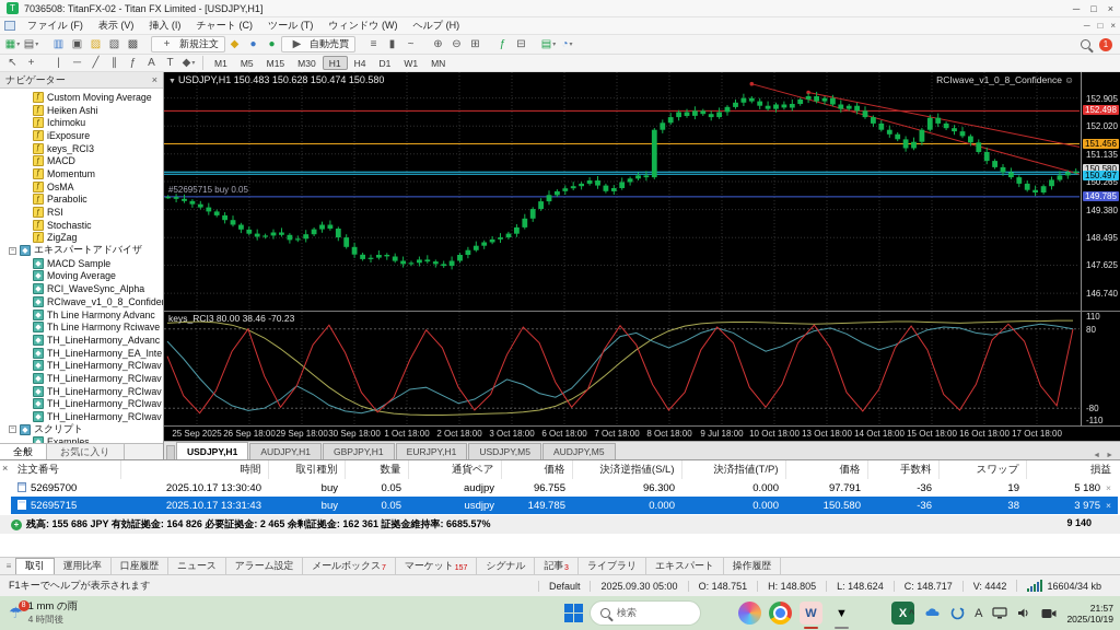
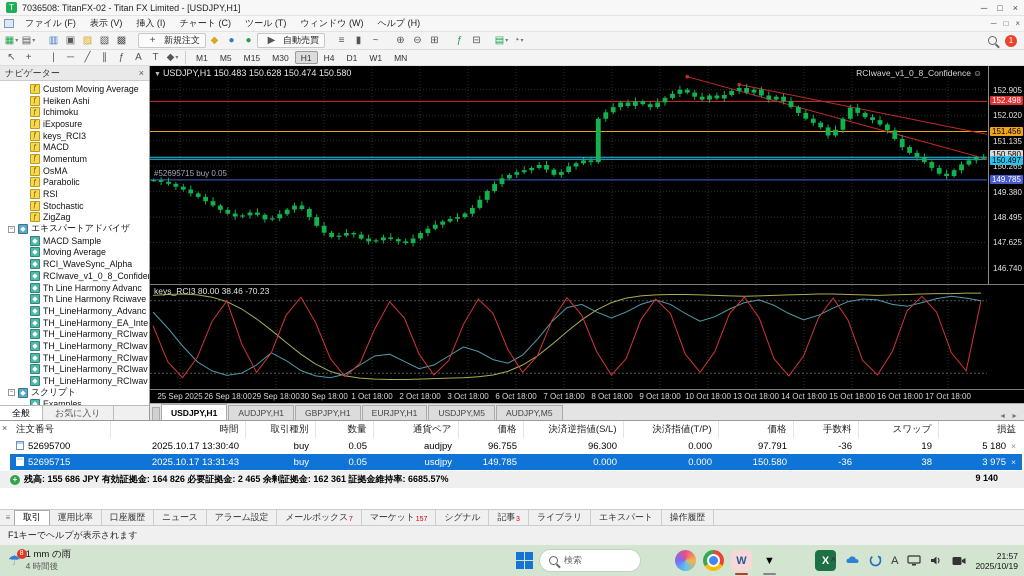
  T
  7036508: TitanFX-02 - Titan FX Limited - [USDJPY,H1]
  ─
  □
  ×
  ファイル (F) 表示 (V) 挿入 (I) チャート (C) ツール (T) ウィンドウ (W) ヘルプ (H)
  ─
  □
  ×
  ▦
  ▤
  ▥
  ▣
  ▨
  ▧
  ▩
  +
  新規注文
  ◆
  ●
  ●
  ▶
  自動売買
  ≡
  ▮
  ~
  ⊕
  ⊖
  ⊞
  ƒ
  ⊟
  ▤
  ◔
  1
  ↖
  +
  |
  ─
  ╱
  ∥
  ƒ
  A
  T
  ◆
  M1 M5 M15 M30 H1 H4 D1 W1 MN
  ナビゲーター
  ×
  Custom Moving Average
  Heiken Ashi
  Ichimoku
  iExposure
  keys_RCI3
  MACD
  Momentum
  OsMA
  Parabolic
  RSI
  Stochastic
  ZigZag
  エキスパートアドバイザ
  MACD Sample
  Moving Average
  RCI_WaveSync_Alpha
  RCIwave_v1_0_8_Confide
  Th Line Harmony Advanc
  Th Line Harmony Rciwave
  TH_LineHarmony_Advanc
  TH_LineHarmony_EA_Inte
  TH_LineHarmony_RCIwav
  TH_LineHarmony_RCIwav
  TH_LineHarmony_RCIwav
  TH_LineHarmony_RCIwav
  TH_LineHarmony_RCIwav
  スクリプト
  全般
  お気に入り
  USDJPY,H1 150.483 150.628 150.474 150.580
  RCIwave_v1_0_8_Confidence ☺
  #52695715 buy 0.05
  152.905
  152.020
  151.135
  150.265
  149.380
  148.495
  147.625
  146.740
  152.498
  151.456
  150.580
  150.497
  149.785
  keys_RCI3 80.00 38.46 -70.23
- 110
- 80
- -80
- -110
  25 Sep 2025
  26 Sep 18:00
  29 Sep 18:00
  30 Sep 18:00
  1 Oct 18:00
  2 Oct 18:00
  3 Oct 18:00
  6 Oct 18:00
  7 Oct 18:00
  8 Oct 18:00
- 9 Jul 18:00
+ 9 Oct 18:00
  10 Oct 18:00
  13 Oct 18:00
  14 Oct 18:00
  15 Oct 18:00
  16 Oct 18:00
  17 Oct 18:00
  USDJPY,H1
  AUDJPY,H1
  GBPJPY,H1
  EURJPY,H1
  USDJPY,M5
  AUDJPY,M5
  ×
  注文番号	時間	取引種別	数量	通貨ペア	価格	決済逆指値(S/L)	決済指値(T/P)	価格	手数料	スワップ	損益
  52695700	2025.10.17 13:30:40	buy	0.05	audjpy	96.755	96.300	0.000	97.791	-36	19	5 180 ×
  52695715	2025.10.17 13:31:43	buy	0.05	usdjpy	149.785	0.000	0.000	150.580	-36	38	3 975 ×
  +
  残高: 155 686 JPY 有効証拠金: 164 826 必要証拠金: 2 465 余剰証拠金: 162 361 証拠金維持率: 6685.57%
  9 140
  ≡
  取引
  運用比率
  口座履歴
  ニュース
  アラーム設定
  メールボックス
  マーケット
  シグナル
  記事
  ライブラリ
  エキスパート
  操作履歴
  F1キーでヘルプが表示されます
- Default
- 2025.09.30 05:00
- O: 148.751
- H: 148.805
- L: 148.624
- C: 148.717
- V: 4442
- 16604/34 kb
  ☂
  1 mm の雨
  4 時間後
  検索
  W
  ▼
  X
  ^
  A
  21:57
  2025/10/19
